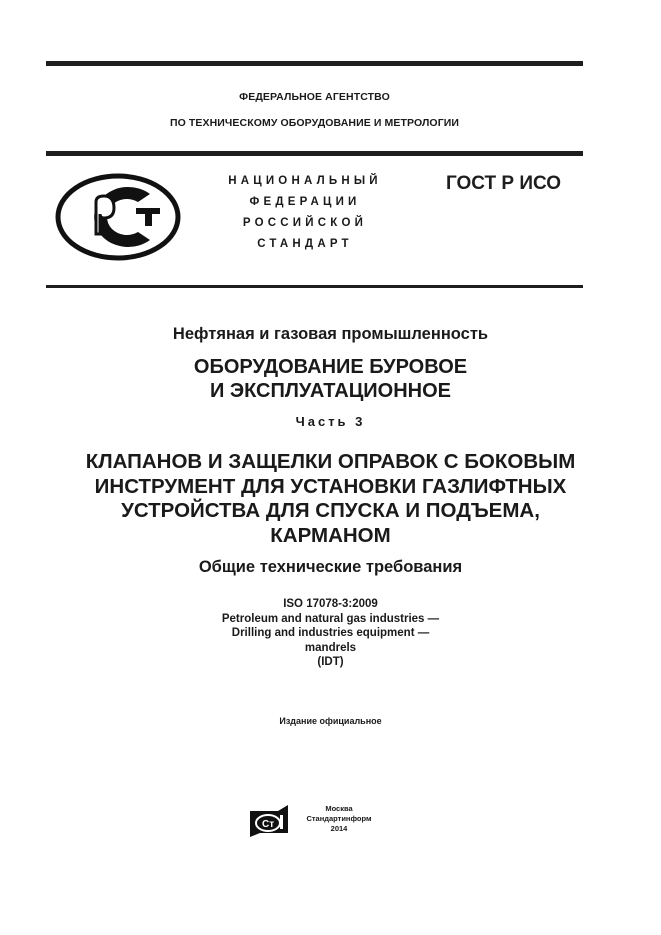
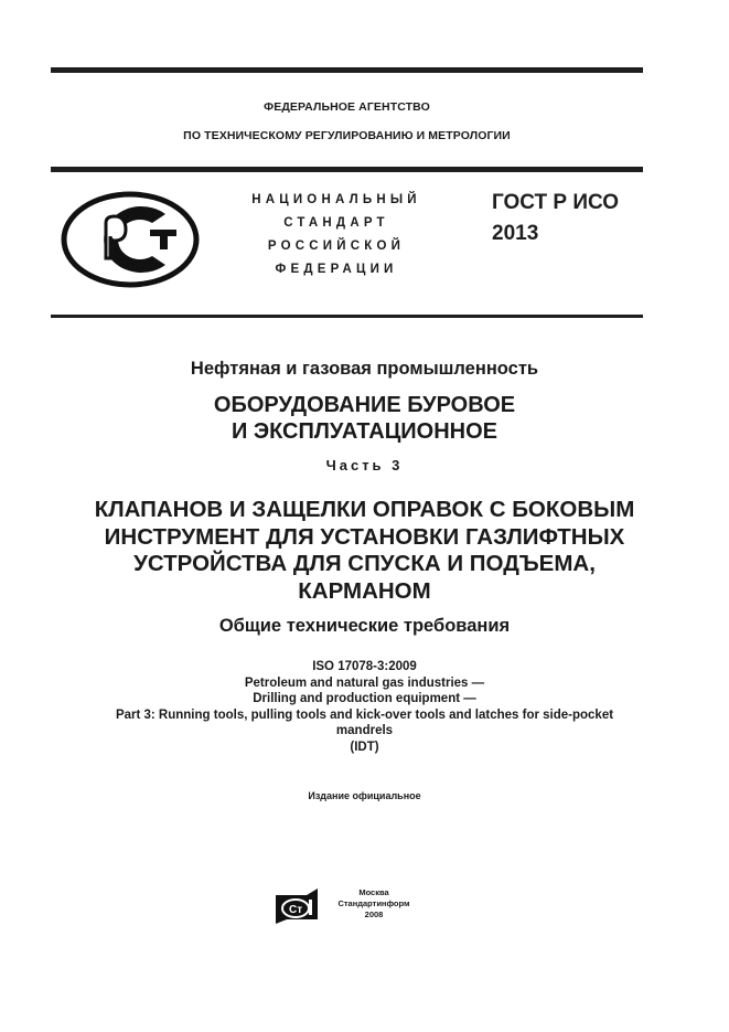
  ФЕДЕРАЛЬНОЕ АГЕНТСТВО
- ПО ТЕХНИЧЕСКОМУ ОБОРУДОВАНИЕ И МЕТРОЛОГИИ
+ ПО ТЕХНИЧЕСКОМУ РЕГУЛИРОВАНИЮ И МЕТРОЛОГИИ
  НАЦИОНАЛЬНЫЙ
- ФЕДЕРАЦИИ
+ СТАНДАРТ
  РОССИЙСКОЙ
- СТАНДАРТ
+ ФЕДЕРАЦИИ
  ГОСТ Р ИСО
+ 2013
  Нефтяная и газовая промышленность
  ОБОРУДОВАНИЕ БУРОВОЕ
  И ЭКСПЛУАТАЦИОННОЕ
  Часть 3
  КЛАПАНОВ И ЗАЩЕЛКИ ОПРАВОК С БОКОВЫМ
  ИНСТРУМЕНТ ДЛЯ УСТАНОВКИ ГАЗЛИФТНЫХ
  УСТРОЙСТВА ДЛЯ СПУСКА И ПОДЪЕМА,
  КАРМАНОМ
  Общие технические требования
  ISO 17078-3:2009
  Petroleum and natural gas industries —
- Drilling and industries equipment —
+ Drilling and production equipment —
+ Part 3: Running tools, pulling tools and kick-over tools and latches for side-pocket
  mandrels
  (IDT)
  Издание официальное
  Ст
  Москва
  Стандартинформ
- 2014
+ 2008
